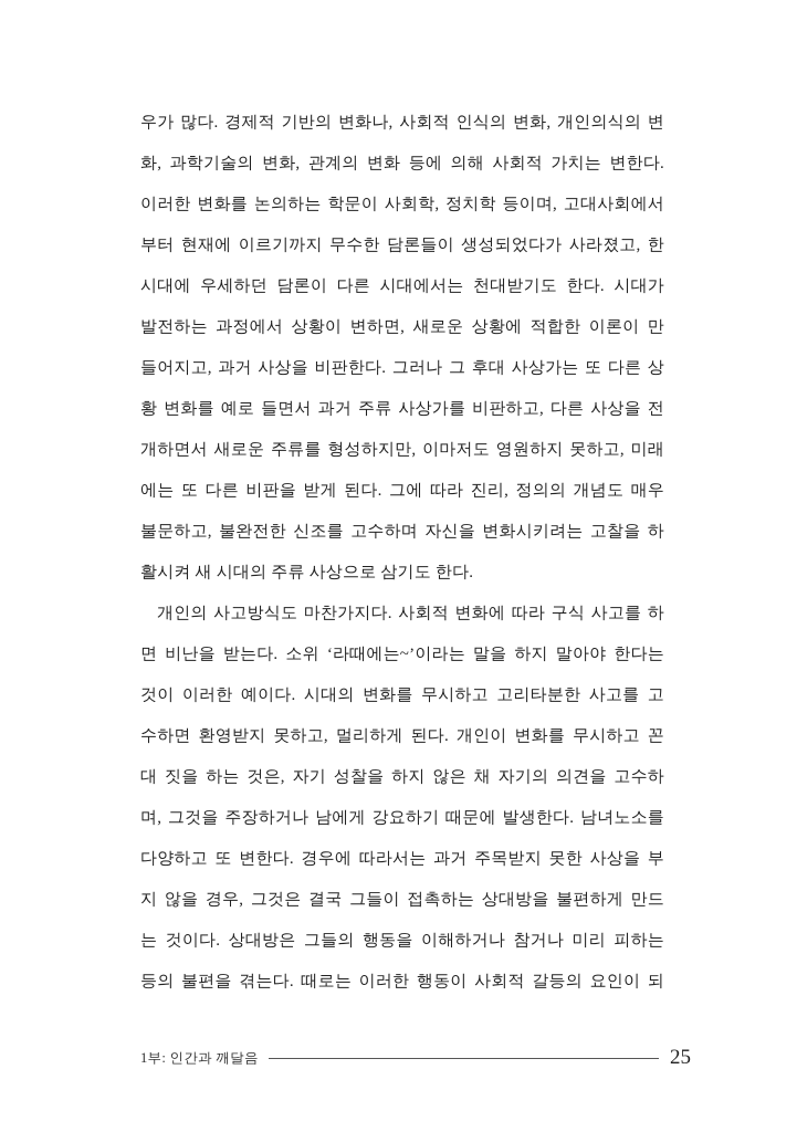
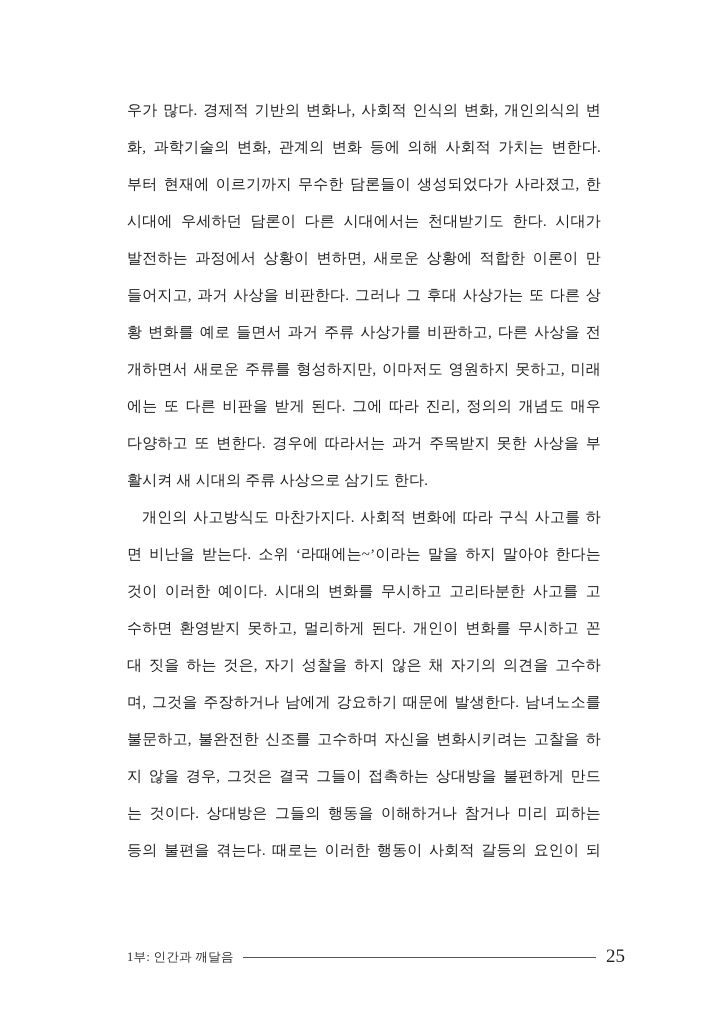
  우가 많다. 경제적 기반의 변화나, 사회적 인식의 변화, 개인의식의 변
  화, 과학기술의 변화, 관계의 변화 등에 의해 사회적 가치는 변한다.
- 이러한 변화를 논의하는 학문이 사회학, 정치학 등이며, 고대사회에서
  부터 현재에 이르기까지 무수한 담론들이 생성되었다가 사라졌고, 한
  시대에 우세하던 담론이 다른 시대에서는 천대받기도 한다. 시대가
  발전하는 과정에서 상황이 변하면, 새로운 상황에 적합한 이론이 만
  들어지고, 과거 사상을 비판한다. 그러나 그 후대 사상가는 또 다른 상
  황 변화를 예로 들면서 과거 주류 사상가를 비판하고, 다른 사상을 전
  개하면서 새로운 주류를 형성하지만, 이마저도 영원하지 못하고, 미래
  에는 또 다른 비판을 받게 된다. 그에 따라 진리, 정의의 개념도 매우
- 불문하고, 불완전한 신조를 고수하며 자신을 변화시키려는 고찰을 하
+ 다양하고 또 변한다. 경우에 따라서는 과거 주목받지 못한 사상을 부
  활시켜 새 시대의 주류 사상으로 삼기도 한다.
  개인의 사고방식도 마찬가지다. 사회적 변화에 따라 구식 사고를 하
  면 비난을 받는다. 소위 ‘라때에는~’이라는 말을 하지 말아야 한다는
  것이 이러한 예이다. 시대의 변화를 무시하고 고리타분한 사고를 고
  수하면 환영받지 못하고, 멀리하게 된다. 개인이 변화를 무시하고 꼰
  대 짓을 하는 것은, 자기 성찰을 하지 않은 채 자기의 의견을 고수하
  며, 그것을 주장하거나 남에게 강요하기 때문에 발생한다. 남녀노소를
- 다양하고 또 변한다. 경우에 따라서는 과거 주목받지 못한 사상을 부
+ 불문하고, 불완전한 신조를 고수하며 자신을 변화시키려는 고찰을 하
  지 않을 경우, 그것은 결국 그들이 접촉하는 상대방을 불편하게 만드
  는 것이다. 상대방은 그들의 행동을 이해하거나 참거나 미리 피하는
  등의 불편을 겪는다. 때로는 이러한 행동이 사회적 갈등의 요인이 되
  1부: 인간과 깨달음
  25
